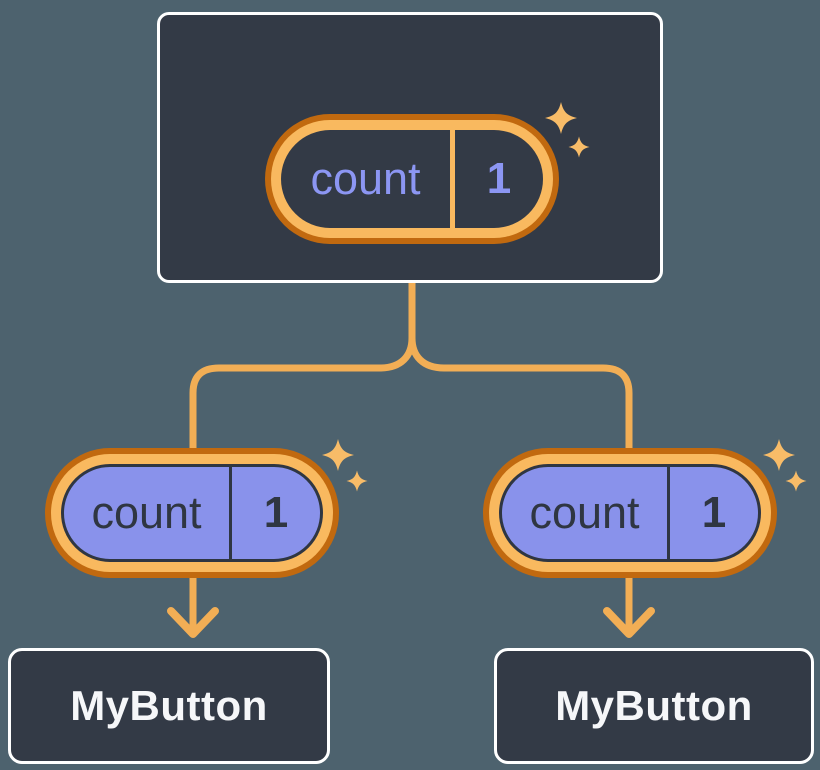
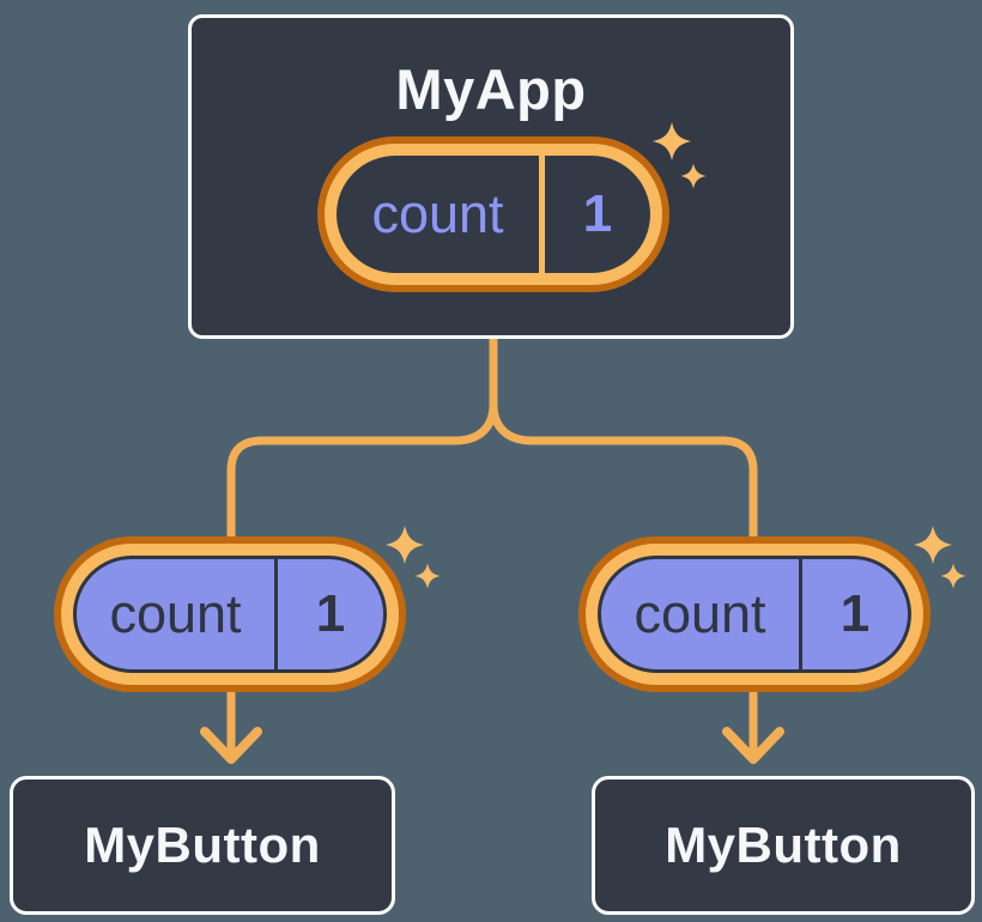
+ MyApp
  count
  1
  count
  1
  count
  1
  MyButton
  MyButton
